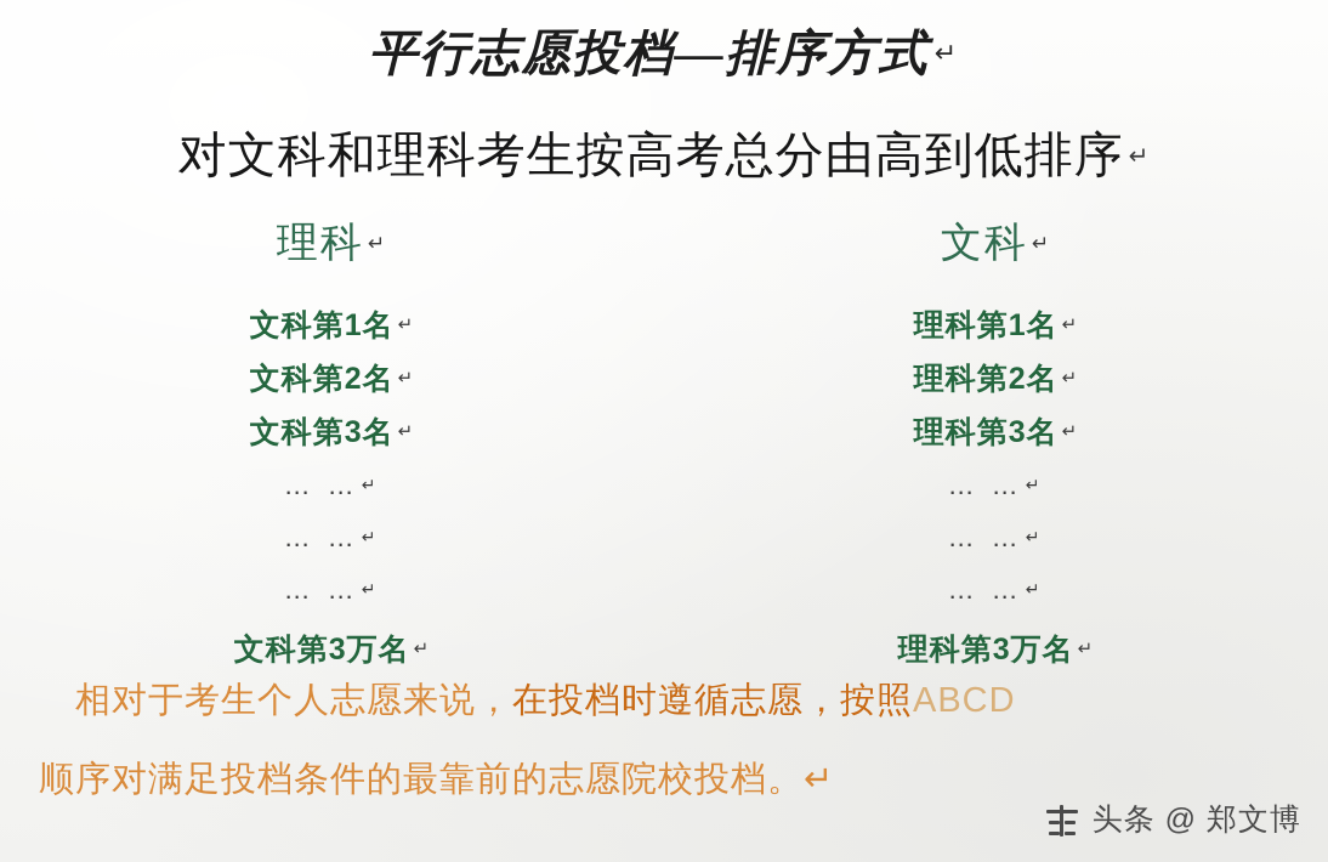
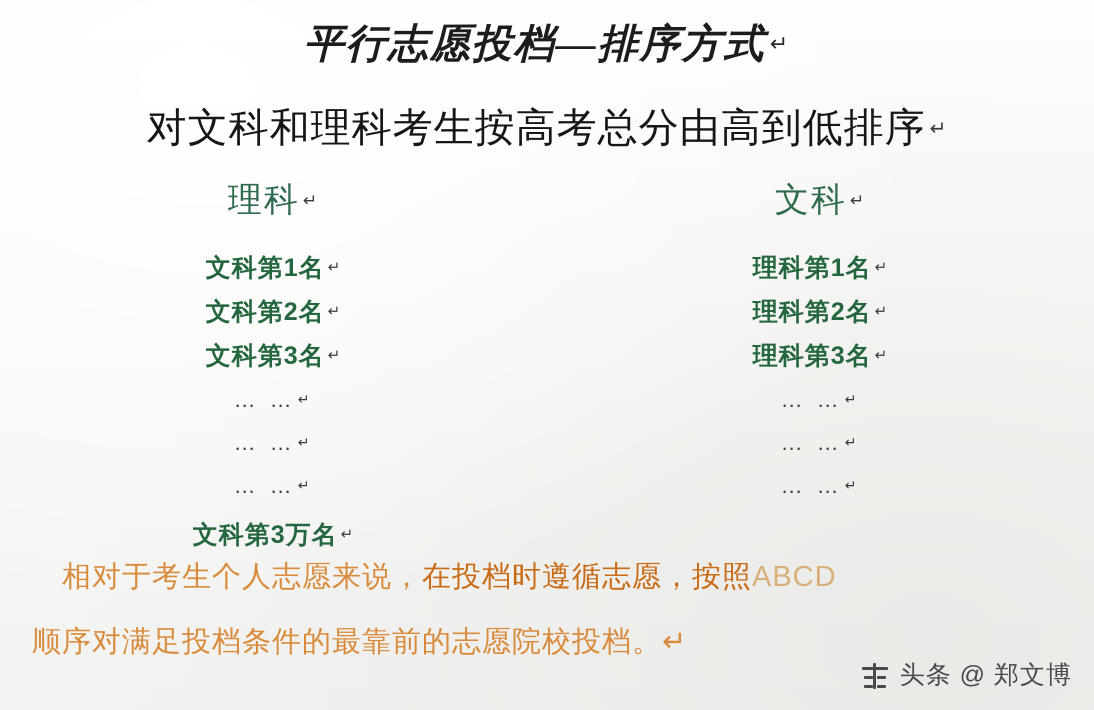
  平行志愿投档—排序方式 ↵
  对文科和理科考生按高考总分由高到低排序 ↵
  理科 ↵
  文科第1名 ↵
  文科第2名 ↵
  文科第3名 ↵
  … … ↵
  … … ↵
  … … ↵
  文科第3万名 ↵
  文科 ↵
  理科第1名 ↵
  理科第2名 ↵
  理科第3名 ↵
  … … ↵
  … … ↵
  … … ↵
- 理科第3万名 ↵
  相对于考生个人志愿来说，在投档时遵循志愿，按照ABCD
  顺序对满足投档条件的最靠前的志愿院校投档。↵
  头条 @ 郑文博
